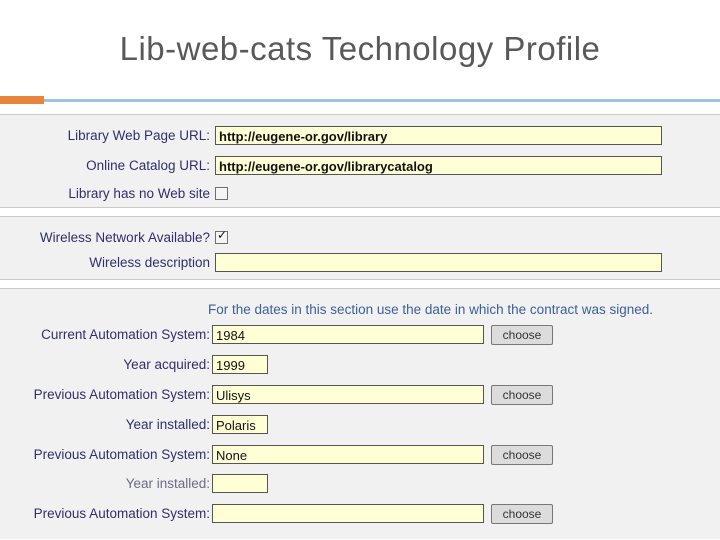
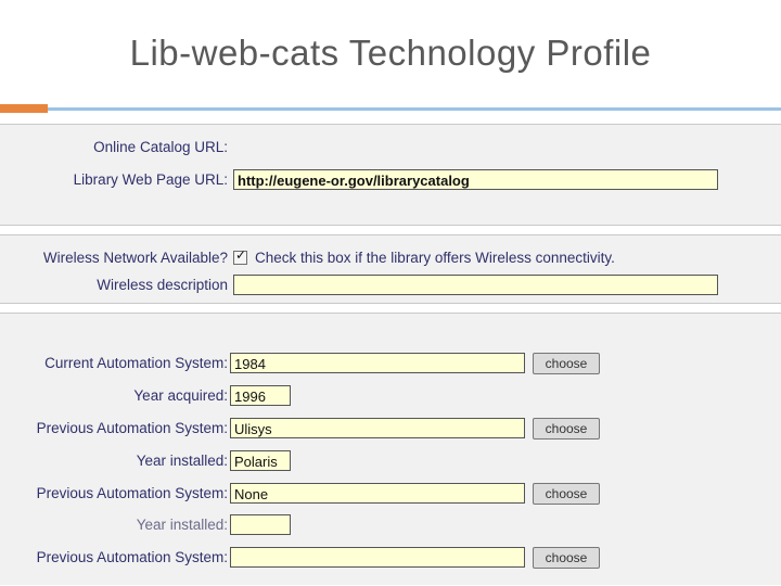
  Lib-web-cats Technology Profile
- Library Web Page URL:
+ Online Catalog URL:
- http://eugene-or.gov/library
- Online Catalog URL:
+ Library Web Page URL:
  http://eugene-or.gov/librarycatalog
- Library has no Web site
  Wireless Network Available?
  ✓
+ Check this box if the library offers Wireless connectivity.
  Wireless description
- For the dates in this section use the date in which the contract was signed.
  Current Automation System:
  1984
  choose
  Year acquired:
- 1999
+ 1996
  Previous Automation System:
  Ulisys
  choose
  Year installed:
  Polaris
  Previous Automation System:
  None
  choose
  Year installed:
  Previous Automation System:
  choose
